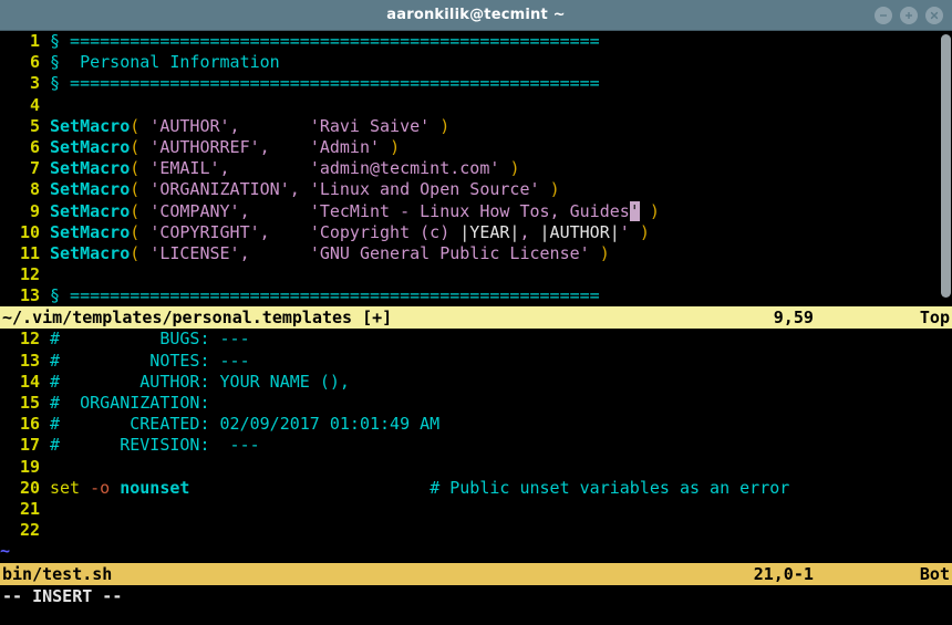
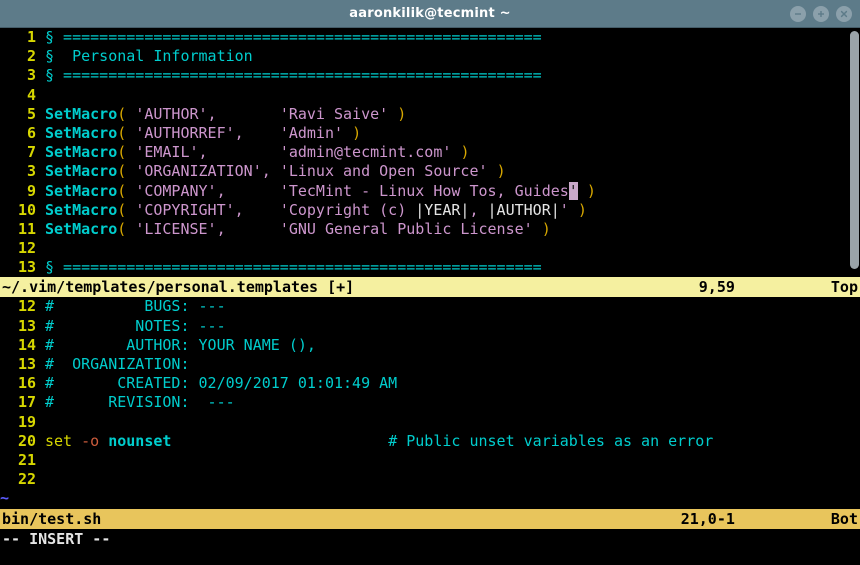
  aaronkilik@tecmint ~
  1 § =====================================================
- 6 § Personal Information
+ 2 § Personal Information
  3 § =====================================================
  4
  5 SetMacro( 'AUTHOR', 'Ravi Saive' )
  6 SetMacro( 'AUTHORREF', 'Admin' )
  7 SetMacro( 'EMAIL', 'admin@tecmint.com' )
- 8 SetMacro( 'ORGANIZATION', 'Linux and Open Source' )
+ 3 SetMacro( 'ORGANIZATION', 'Linux and Open Source' )
  9 SetMacro( 'COMPANY', 'TecMint - Linux How Tos, Guides' )
  10 SetMacro( 'COPYRIGHT', 'Copyright (c) |YEAR|, |AUTHOR|' )
  11 SetMacro( 'LICENSE', 'GNU General Public License' )
  12
  13 § =====================================================
  ~/.vim/templates/personal.templates [+]
  9,59
  Top
  12 # BUGS: ---
  13 # NOTES: ---
  14 # AUTHOR: YOUR NAME (),
- 15 # ORGANIZATION:
+ 13 # ORGANIZATION:
  16 # CREATED: 02/09/2017 01:01:49 AM
  17 # REVISION: ---
  19
  20 set -o nounset # Public unset variables as an error
  21
  22
  ~
  bin/test.sh
  21,0-1
  Bot
  -- INSERT --
